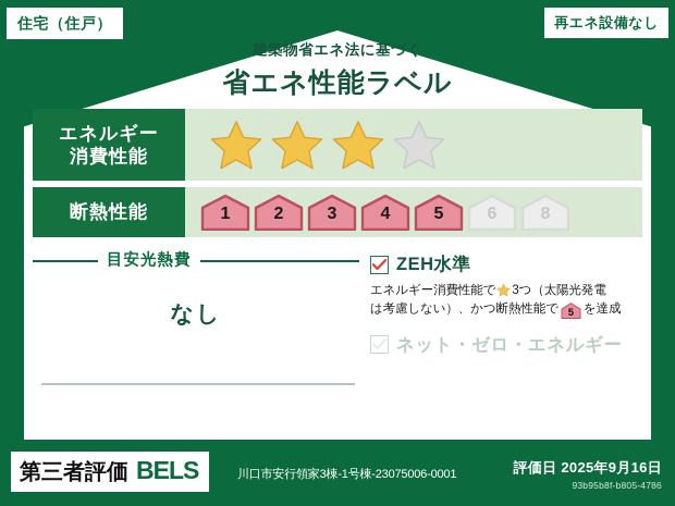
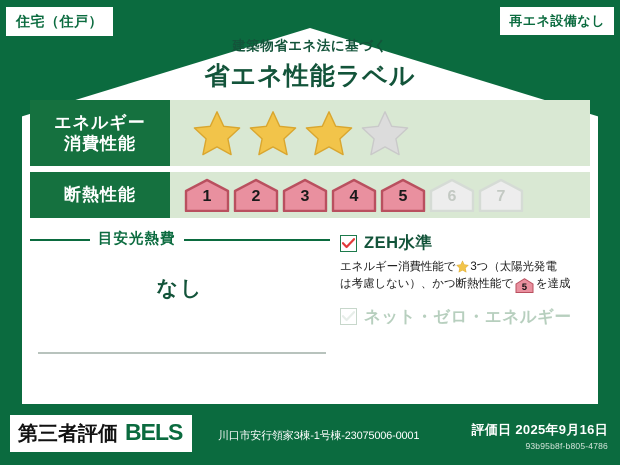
  住宅（住戸）
  再エネ設備なし
  建築物省エネ法に基づく
  省エネ性能ラベル
  エネルギー
  消費性能
  断熱性能
  1
  2
  3
  4
  5
  6
- 8
+ 7
  目安光熱費
  なし
  ZEH水準
  エネルギー消費性能で 3つ（太陽光発電
  は考慮しない）、かつ断熱性能で
  5
  を達成
  ネット・ゼロ・エネルギー
  第三者評価
  BELS
  川口市安行領家3棟-1号棟-23075006-0001
  評価日 2025年9月16日
  93b95b8f-b805-4786
